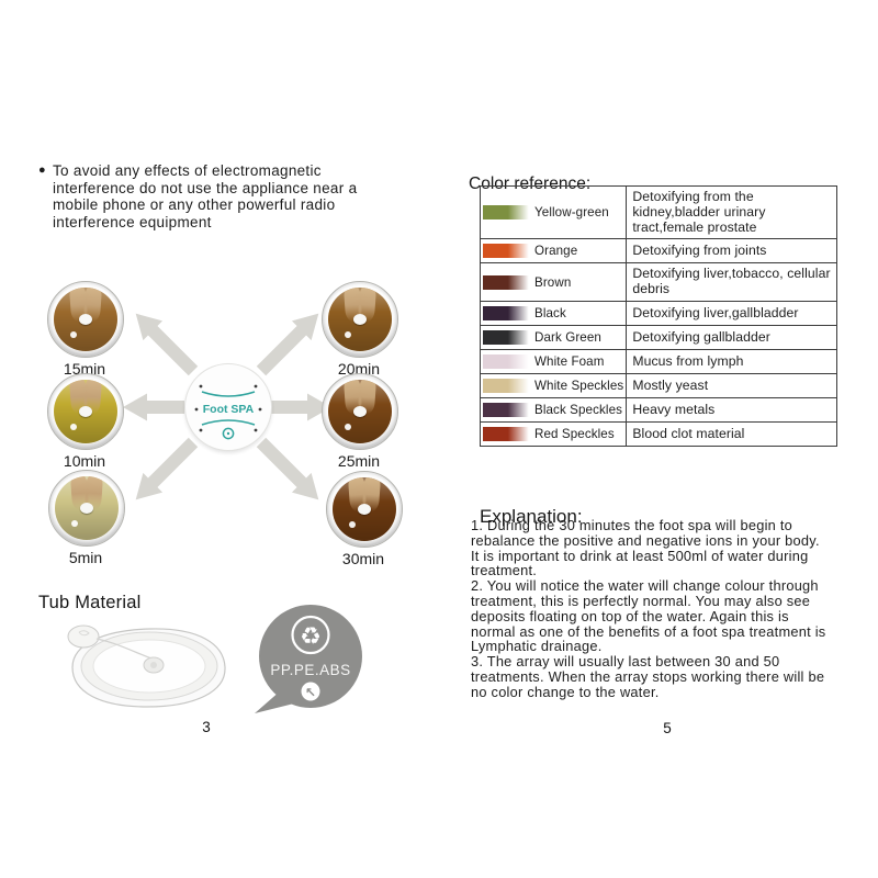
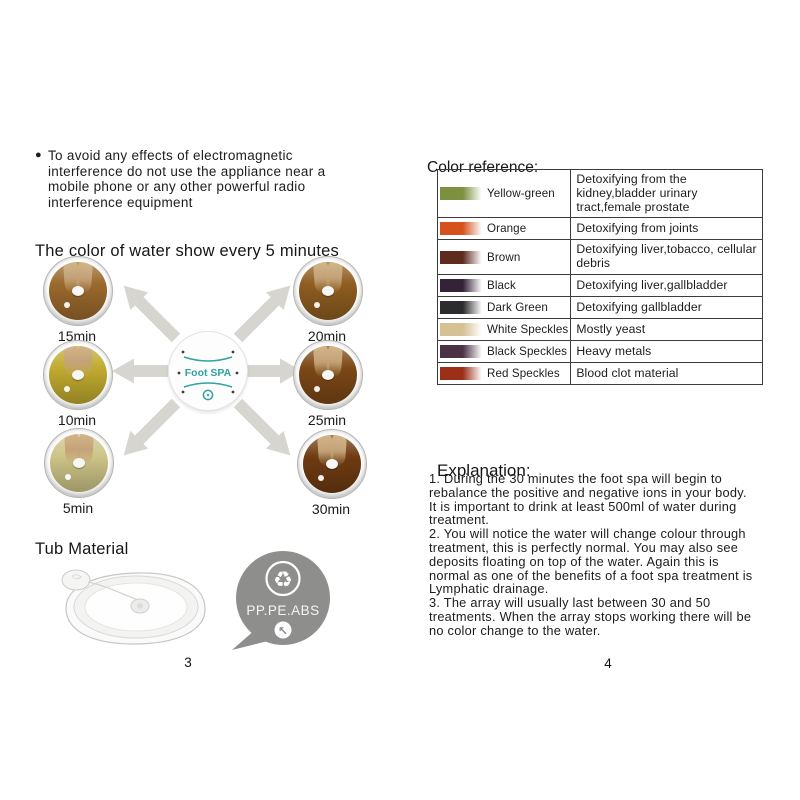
  ●
  To avoid any effects of electromagnetic interference do not use the appliance near a mobile phone or any other powerful radio interference equipment
+ The color of water show every 5 minutes
  15min
  20min
  10min
  25min
  5min
  30min
  Foot SPA
  Tub Material
  ♻
  PP.PE.ABS
  ↖
  3
  Color reference:
  Yellow-green	Detoxifying from the kidney,bladder urinary tract,female prostate
  Orange	Detoxifying from joints
  Brown	Detoxifying liver,tobacco, cellular debris
  Black	Detoxifying liver,gallbladder
  Dark Green	Detoxifying gallbladder
- White Foam	Mucus from lymph
  White Speckles	Mostly yeast
  Black Speckles	Heavy metals
  Red Speckles	Blood clot material
  Explanation:
  1. During the 30 minutes the foot spa will begin to rebalance the positive and negative ions in your body. It is important to drink at least 500ml of water during treatment.
  2. You will notice the water will change colour through treatment, this is perfectly normal. You may also see deposits floating on top of the water. Again this is normal as one of the benefits of a foot spa treatment is Lymphatic drainage.
  3. The array will usually last between 30 and 50 treatments. When the array stops working there will be no color change to the water.
- 5
+ 4
